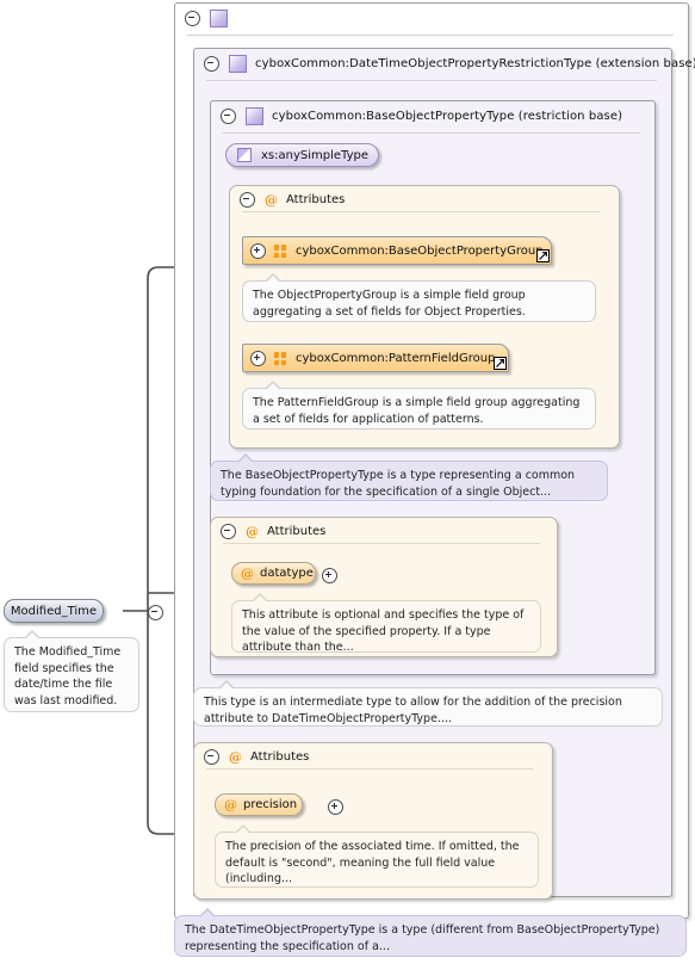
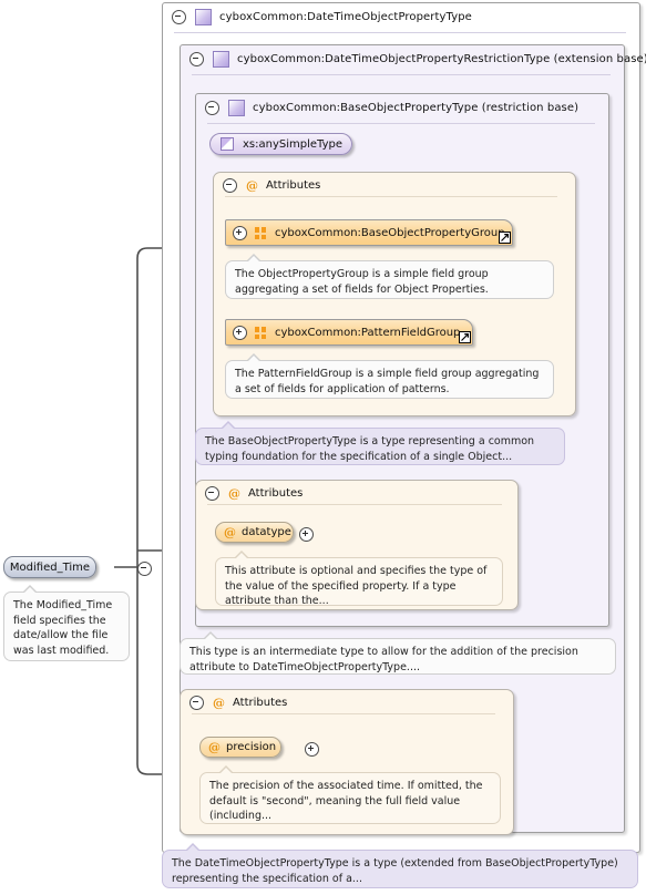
+ cyboxCommon:DateTimeObjectPropertyType
  cyboxCommon:DateTimeObjectPropertyRestrictionType (extension base
  cyboxCommon:BaseObjectPropertyType (restriction base)
  xs:anySimpleType
  @
  Attributes
  cyboxCommon:BaseObjectPropertyGrou
  The ObjectPropertyGroup is a simple field group aggregating a set of fields for Object Properties.
  cyboxCommon:PatternFieldGroup
  The PatternFieldGroup is a simple field group aggregating a set of fields for application of patterns.
  The BaseObjectPropertyType is a type representing a common typing foundation for the specification of a single Object...
  @
  Attributes
  @
  datatype
  This attribute is optional and specifies the type of the value of the specified property. If a type attribute than the...
  This type is an intermediate type to allow for the addition of the precision attribute to DateTimeObjectPropertyType....
  @
  Attributes
  @
  precision
  The precision of the associated time. If omitted, the default is "second", meaning the full field value (including...
- The DateTimeObjectPropertyType is a type (different from BaseObjectPropertyType) representing the specification of a...
+ The DateTimeObjectPropertyType is a type (extended from BaseObjectPropertyType) representing the specification of a...
  Modified_Time
- The Modified_Time field specifies the date/time the file was last modified.
+ The Modified_Time field specifies the date/allow the file was last modified.
